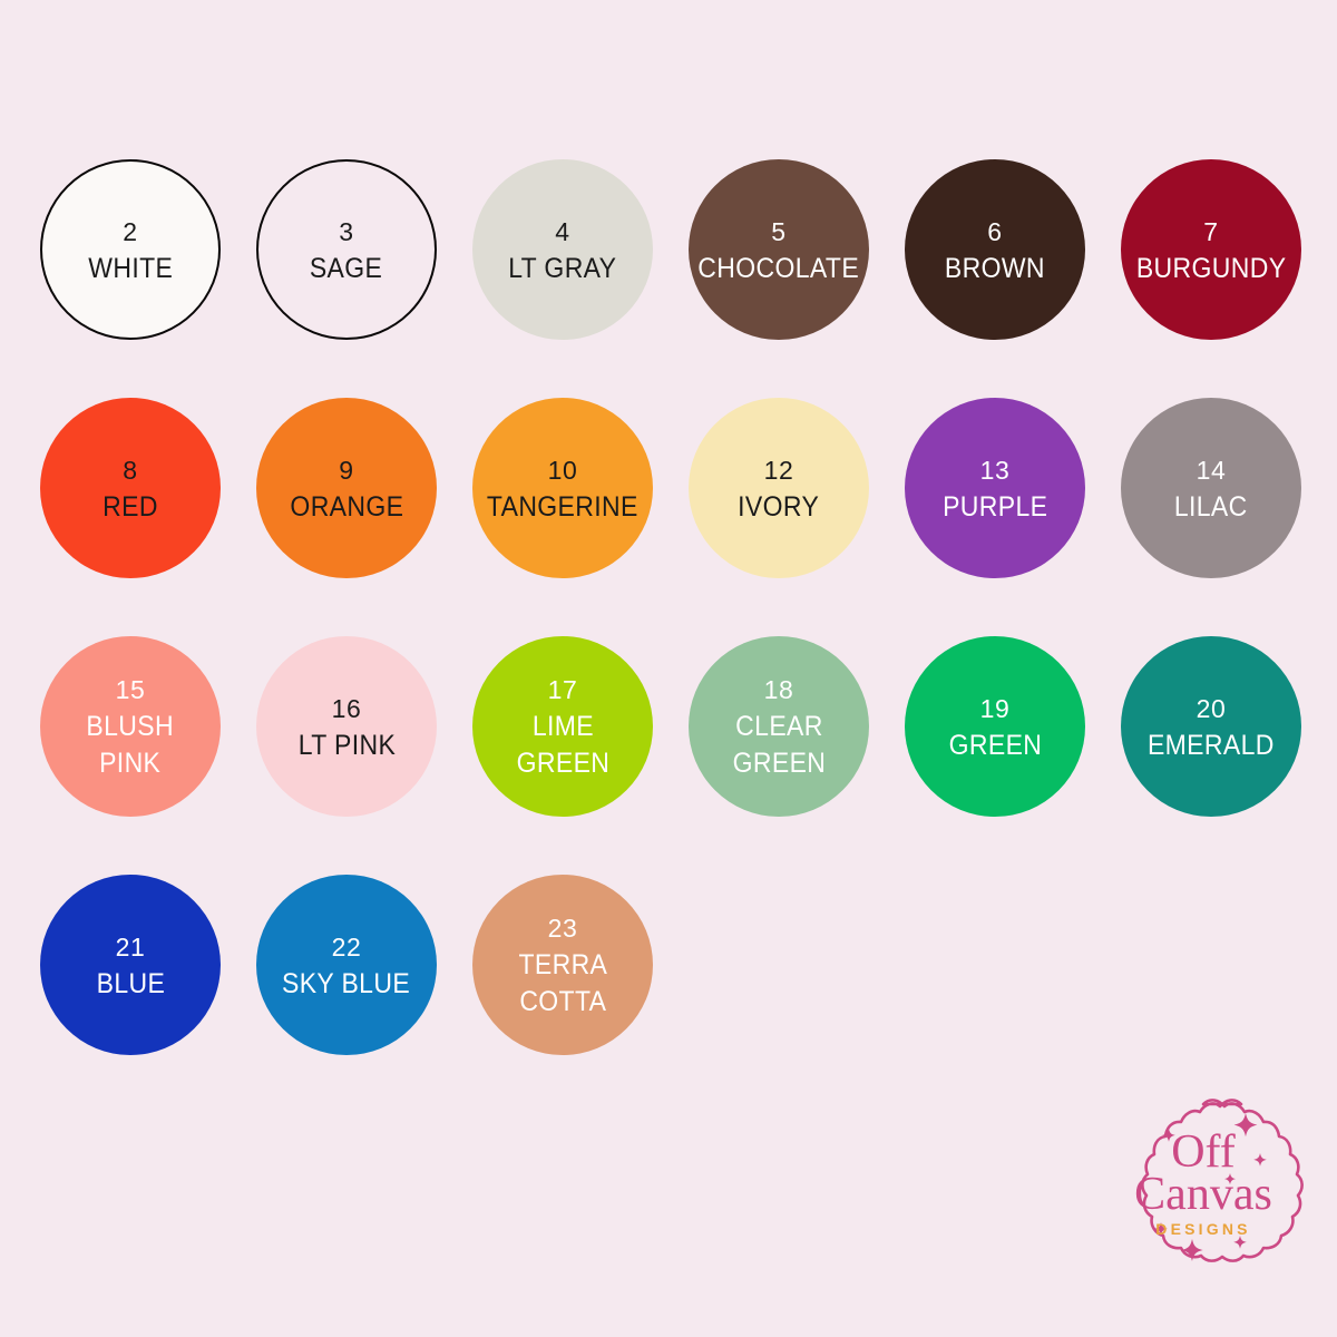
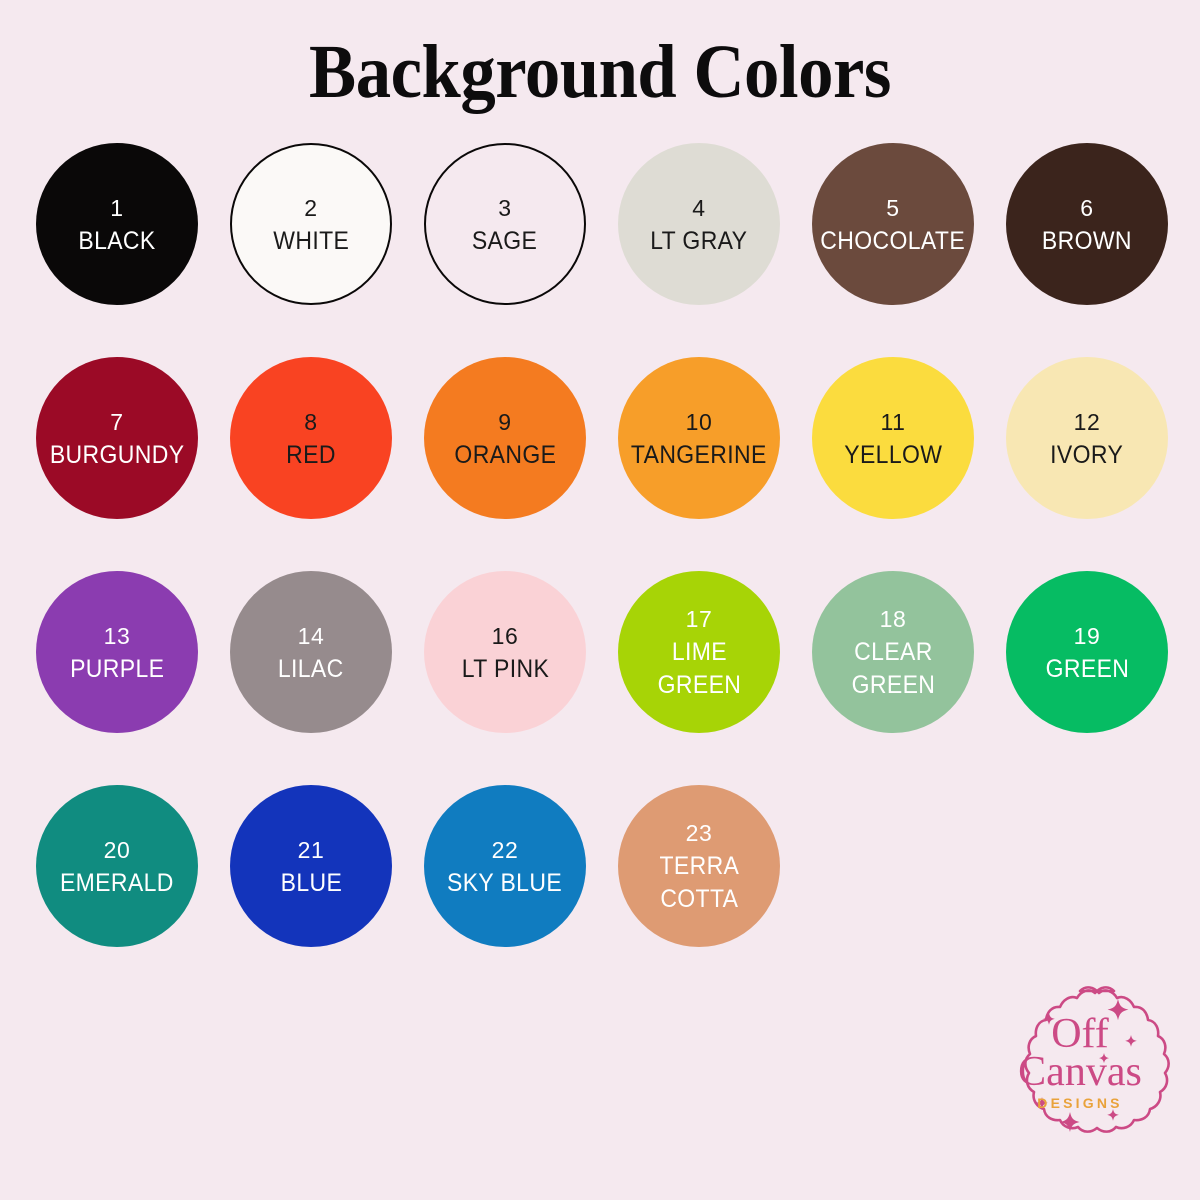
+ Background Colors
+ 1
+ BLACK
  2
  WHITE
  3
  SAGE
  4
  LT GRAY
  5
  CHOCOLATE
  6
  BROWN
  7
  BURGUNDY
  8
  RED
  9
  ORANGE
  10
  TANGERINE
+ 11
+ YELLOW
  12
  IVORY
  13
  PURPLE
  14
  LILAC
- 15
- BLUSH
- PINK
  16
  LT PINK
  17
  LIME
  GREEN
  18
  CLEAR
  GREEN
  19
  GREEN
  20
  EMERALD
  21
  BLUE
  22
  SKY BLUE
  23
  TERRA
  COTTA
  Off
  Canvas
  DESIGNS
